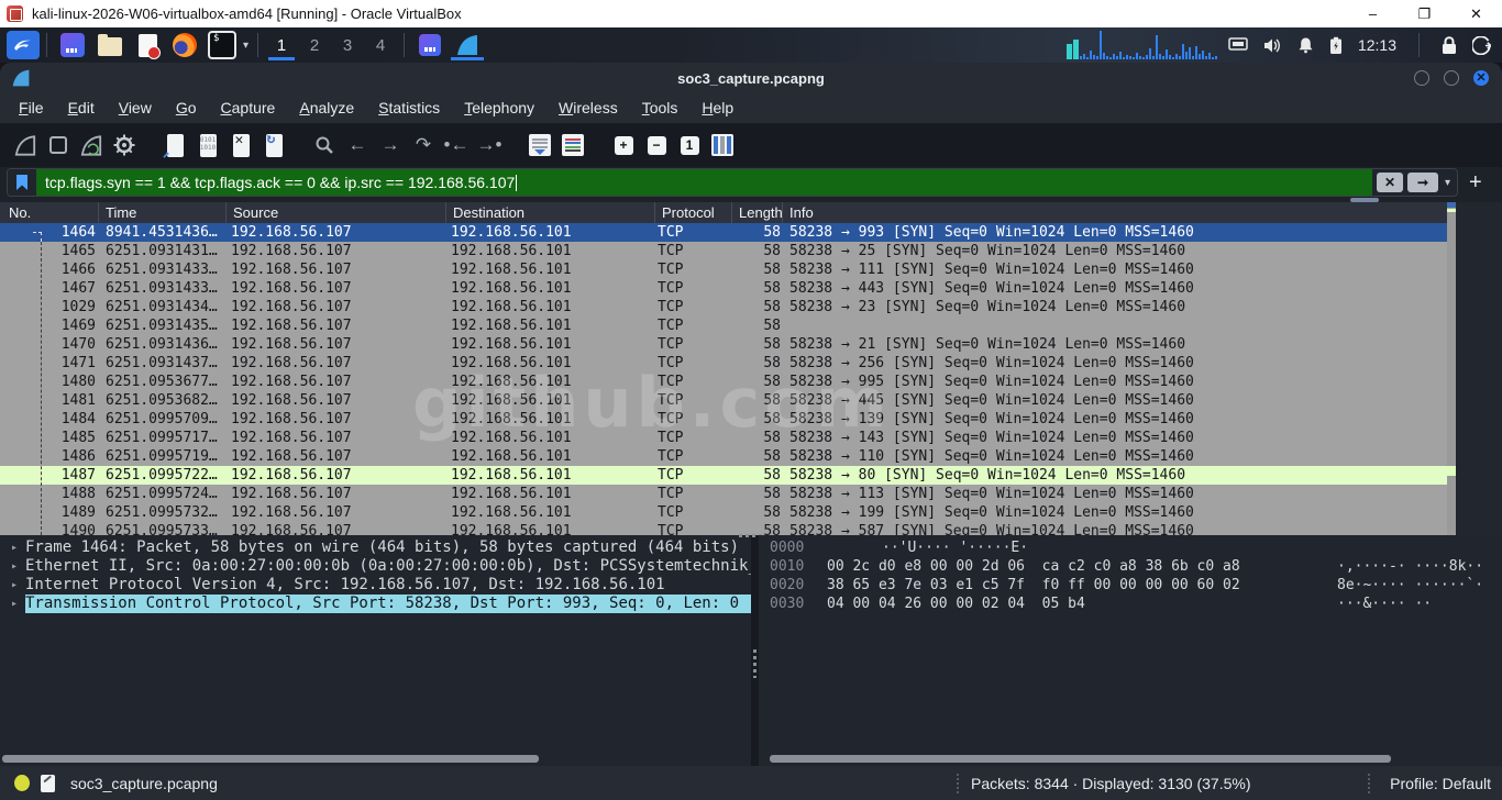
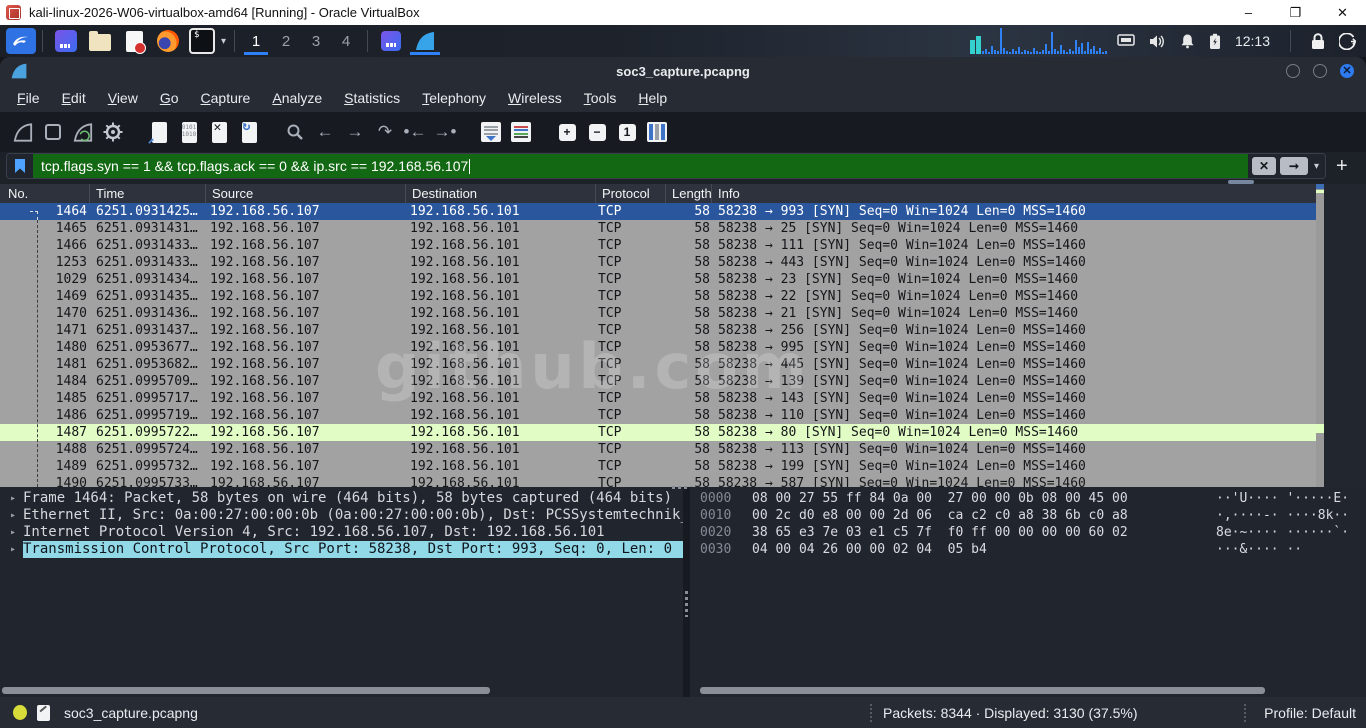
  kali-linux-2026-W06-virtualbox-amd64 [Running] - Oracle VirtualBox
  –
  ❐
  ✕
  $
  ▾
  1
  2
  3
  4
  12:13
  soc3_capture.pcapng
  ✕
  File
  Edit
  View
  Go
  Capture
  Analyze
  Statistics
  Telephony
  Wireless
  Tools
  Help
  ⬈
  ✕
  ↻
  ←
  →
  ↷
  •←
  →•
  +
  −
  1
  tcp.flags.syn == 1 && tcp.flags.ack == 0 && ip.src == 192.168.56.107
  ✕
  ➞
  ▾
  +
  No.
  Time
  Source
  Destination
  Protocol
  Length
  Info
  1464
- 8941.4531436…
+ 6251.0931425…
  192.168.56.107
  192.168.56.101
  TCP
  58
  58238 → 993 [SYN] Seq=0 Win=1024 Len=0 MSS=1460
  1465
  6251.0931431…
  192.168.56.107
  192.168.56.101
  TCP
  58
  58238 → 25 [SYN] Seq=0 Win=1024 Len=0 MSS=1460
  1466
  6251.0931433…
  192.168.56.107
  192.168.56.101
  TCP
  58
  58238 → 111 [SYN] Seq=0 Win=1024 Len=0 MSS=1460
- 1467
+ 1253
  6251.0931433…
  192.168.56.107
  192.168.56.101
  TCP
  58
  58238 → 443 [SYN] Seq=0 Win=1024 Len=0 MSS=1460
  1029
  6251.0931434…
  192.168.56.107
  192.168.56.101
  TCP
  58
  58238 → 23 [SYN] Seq=0 Win=1024 Len=0 MSS=1460
  1469
  6251.0931435…
  192.168.56.107
  192.168.56.101
  TCP
  58
+ 58238 → 22 [SYN] Seq=0 Win=1024 Len=0 MSS=1460
  1470
  6251.0931436…
  192.168.56.107
  192.168.56.101
  TCP
  58
  58238 → 21 [SYN] Seq=0 Win=1024 Len=0 MSS=1460
  1471
  6251.0931437…
  192.168.56.107
  192.168.56.101
  TCP
  58
  58238 → 256 [SYN] Seq=0 Win=1024 Len=0 MSS=1460
  1480
  6251.0953677…
  192.168.56.107
  192.168.56.101
  TCP
  58
  58238 → 995 [SYN] Seq=0 Win=1024 Len=0 MSS=1460
  1481
  6251.0953682…
  192.168.56.107
  192.168.56.101
  TCP
  58
  58238 → 445 [SYN] Seq=0 Win=1024 Len=0 MSS=1460
  1484
  6251.0995709…
  192.168.56.107
  192.168.56.101
  TCP
  58
  58238 → 139 [SYN] Seq=0 Win=1024 Len=0 MSS=1460
  1485
  6251.0995717…
  192.168.56.107
  192.168.56.101
  TCP
  58
  58238 → 143 [SYN] Seq=0 Win=1024 Len=0 MSS=1460
  1486
  6251.0995719…
  192.168.56.107
  192.168.56.101
  TCP
  58
  58238 → 110 [SYN] Seq=0 Win=1024 Len=0 MSS=1460
  1487
  6251.0995722…
  192.168.56.107
  192.168.56.101
  TCP
  58
  58238 → 80 [SYN] Seq=0 Win=1024 Len=0 MSS=1460
  1488
  6251.0995724…
  192.168.56.107
  192.168.56.101
  TCP
  58
  58238 → 113 [SYN] Seq=0 Win=1024 Len=0 MSS=1460
  1489
  6251.0995732…
  192.168.56.107
  192.168.56.101
  TCP
  58
  58238 → 199 [SYN] Seq=0 Win=1024 Len=0 MSS=1460
  1490
  6251.0995733…
  192.168.56.107
  192.168.56.101
  TCP
  58
  58238 → 587 [SYN] Seq=0 Win=1024 Len=0 MSS=1460
  github.com
  ▸
  Frame 1464: Packet, 58 bytes on wire (464 bits), 58 bytes captured (464 bits)
  ▸
  Ethernet II, Src: 0a:00:27:00:00:0b (0a:00:27:00:00:0b), Dst: PCSSystemtechnik
  ▸
  Internet Protocol Version 4, Src: 192.168.56.107, Dst: 192.168.56.101
  ▸
  Transmission Control Protocol, Src Port: 58238, Dst Port: 993, Seq: 0, Len: 0
  0000
+ 08 00 27 55 ff 84 0a 00 27 00 00 0b 08 00 45 00
  ··'U···· '·····E·
  0010
  00 2c d0 e8 00 00 2d 06 ca c2 c0 a8 38 6b c0 a8
  ·,····-· ····8k··
  0020
  38 65 e3 7e 03 e1 c5 7f f0 ff 00 00 00 00 60 02
  8e·~···· ······`·
  0030
  04 00 04 26 00 00 02 04 05 b4
  ···&···· ··
  soc3_capture.pcapng
  Packets: 8344 · Displayed: 3130 (37.5%)
  Profile: Default
